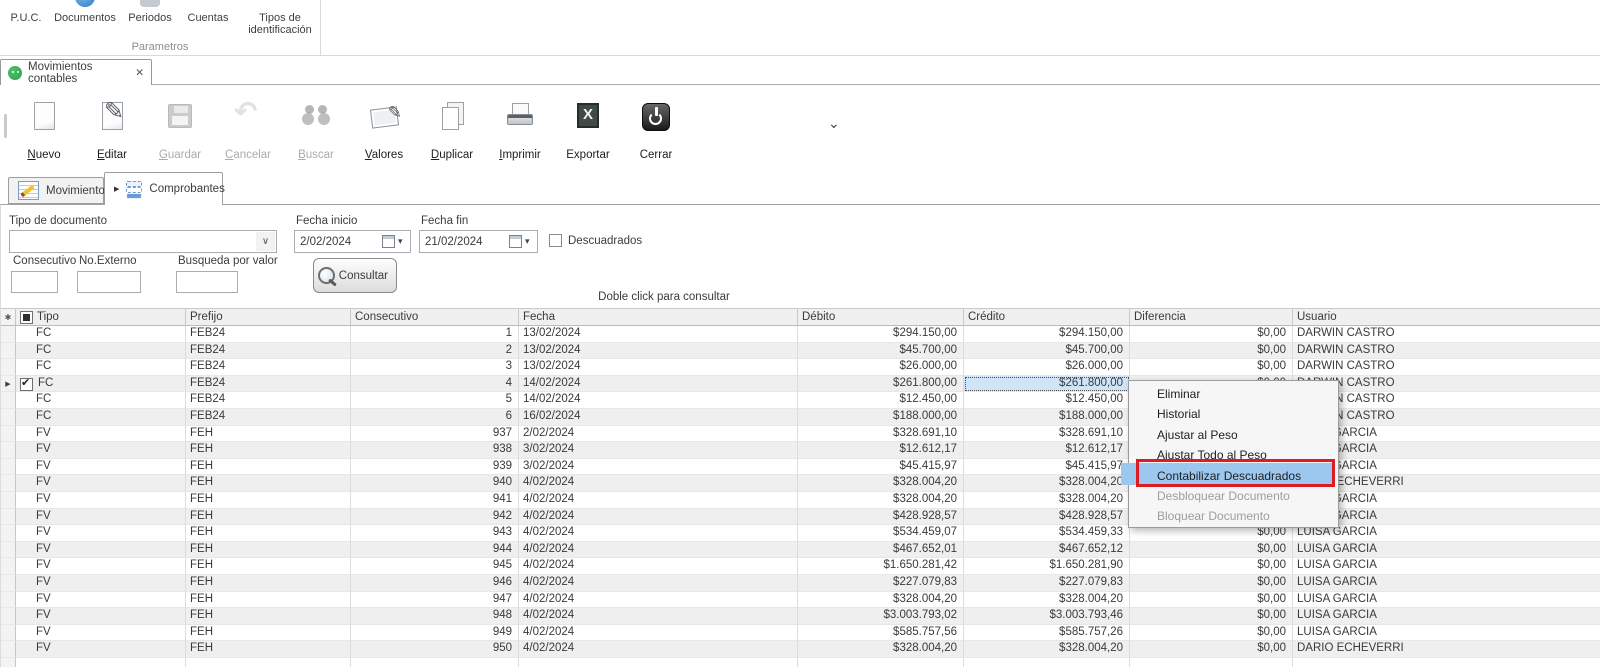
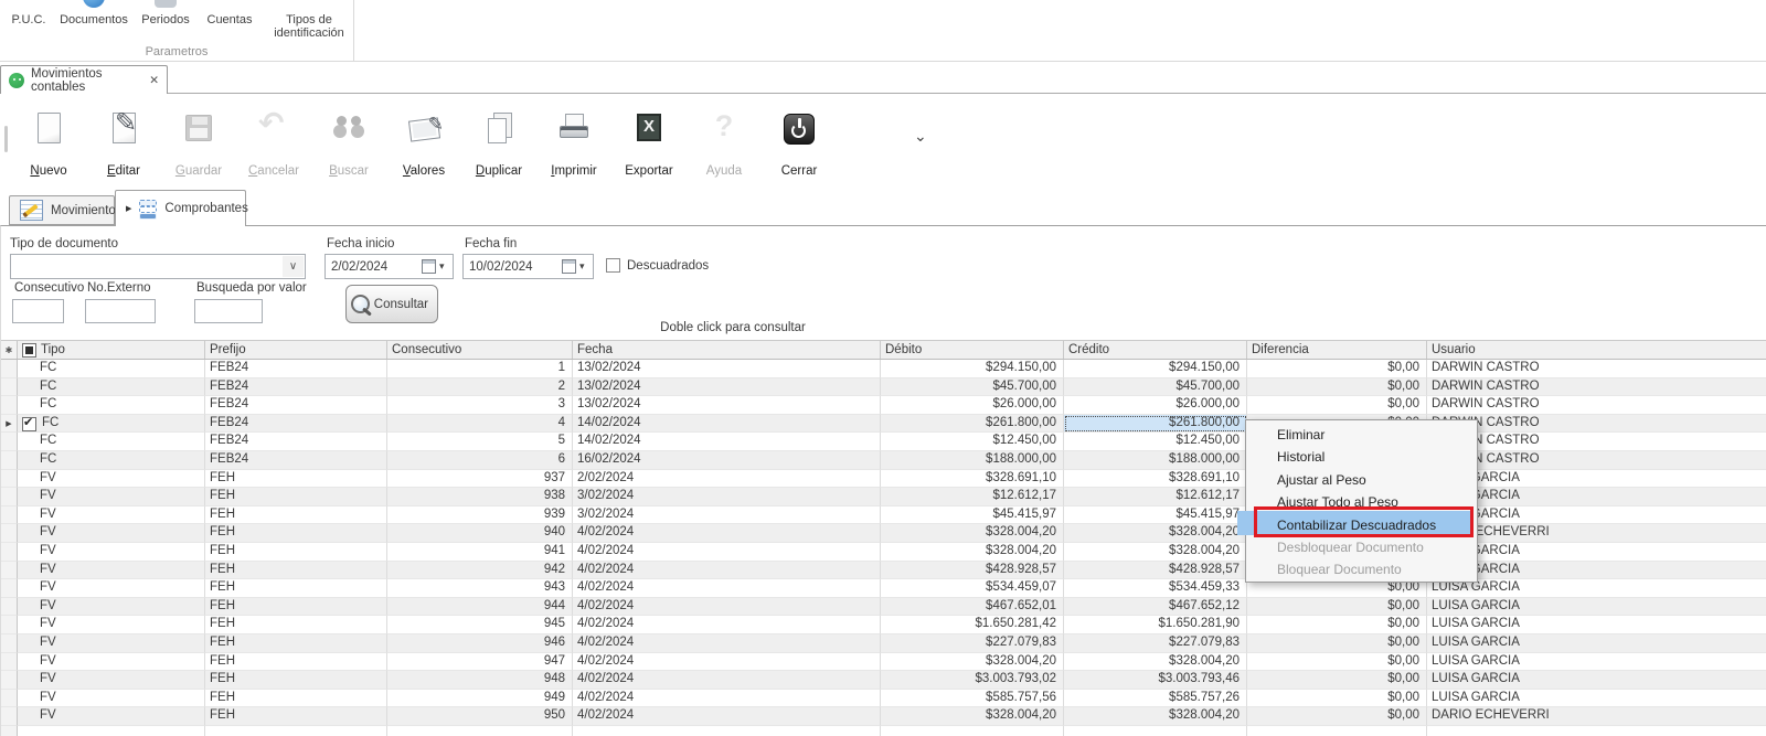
  P.U.C.
  Documentos
  Periodos
  Cuentas
  Tipos de identificación
  Parametros
  Movimientos contables
  ✕
  Nuevo
  Editar
  Guardar
  Cancelar
  Buscar
  Valores
  Duplicar
  Imprimir
  Exportar
+ Ayuda
  Cerrar
  ⌄
  Movimiento
  Comprobantes
  Tipo de documento
  Fecha inicio
  2/02/2024
  Fecha fin
- 21/02/2024
+ 10/02/2024
  Descuadrados
  Consecutivo
  No.Externo
  Busqueda por valor
  Consultar
  Doble click para consultar
  Tipo
  Prefijo
  Consecutivo
  Fecha
  Débito
  Crédito
  Diferencia
  Usuario
  FC
  FEB24
  1
  13/02/2024
  $294.150,00
  $294.150,00
  $0,00
  DARWIN CASTRO
  FC
  FEB24
  2
  13/02/2024
  $45.700,00
  $45.700,00
  $0,00
  DARWIN CASTRO
  FC
  FEB24
  3
  13/02/2024
  $26.000,00
  $26.000,00
  $0,00
  DARWIN CASTRO
  FC
  FEB24
  4
  14/02/2024
  $261.800,00
  $261.800,00
  FC
  FEB24
  5
  14/02/2024
  $12.450,00
  $12.450,00
  FC
  FEB24
  6
  16/02/2024
  $188.000,00
  $188.000,00
  FV
  FEH
  937
  2/02/2024
  $328.691,10
  $328.691,10
  FV
  FEH
  938
  3/02/2024
  $12.612,17
  $12.612,17
  FV
  FEH
  939
  3/02/2024
  $45.415,97
  $45.415,97
  FV
  FEH
  940
  4/02/2024
  $328.004,20
  $328.004,20
  FV
  FEH
  941
  4/02/2024
  $328.004,20
  $328.004,20
  FV
  FEH
  942
  4/02/2024
  $428.928,57
  $428.928,57
  FV
  FEH
  943
  4/02/2024
  $534.459,07
  $534.459,33
  $0,00
  LUISA GARCIA
  FV
  FEH
  944
  4/02/2024
  $467.652,01
  $467.652,12
  $0,00
  LUISA GARCIA
  FV
  FEH
  945
  4/02/2024
  $1.650.281,42
  $1.650.281,90
  $0,00
  LUISA GARCIA
  FV
  FEH
  946
  4/02/2024
  $227.079,83
  $227.079,83
  $0,00
  LUISA GARCIA
  FV
  FEH
  947
  4/02/2024
  $328.004,20
  $328.004,20
  $0,00
  LUISA GARCIA
  FV
  FEH
  948
  4/02/2024
  $3.003.793,02
  $3.003.793,46
  $0,00
  LUISA GARCIA
  FV
  FEH
  949
  4/02/2024
  $585.757,56
  $585.757,26
  $0,00
  LUISA GARCIA
  FV
  FEH
  950
  4/02/2024
  $328.004,20
  $328.004,20
  $0,00
  DARIO ECHEVERRI
  Eliminar
  Historial
  Ajustar al Peso
  Ajustar Todo al Peso
  Contabilizar Descuadrados
  Desbloquear Documento
  Bloquear Documento
